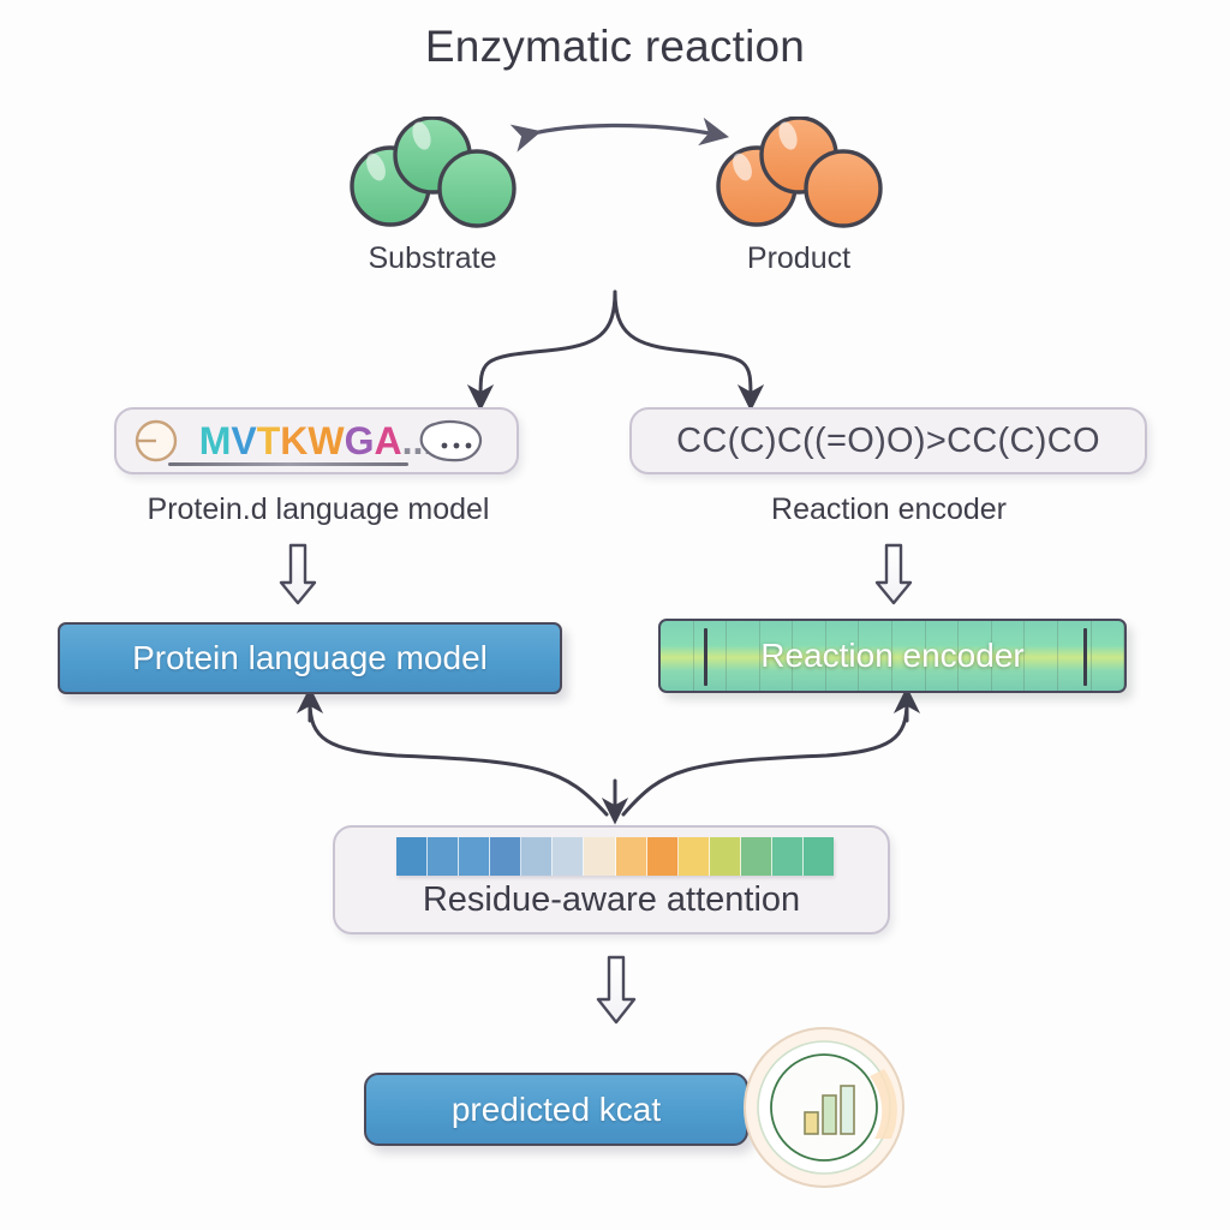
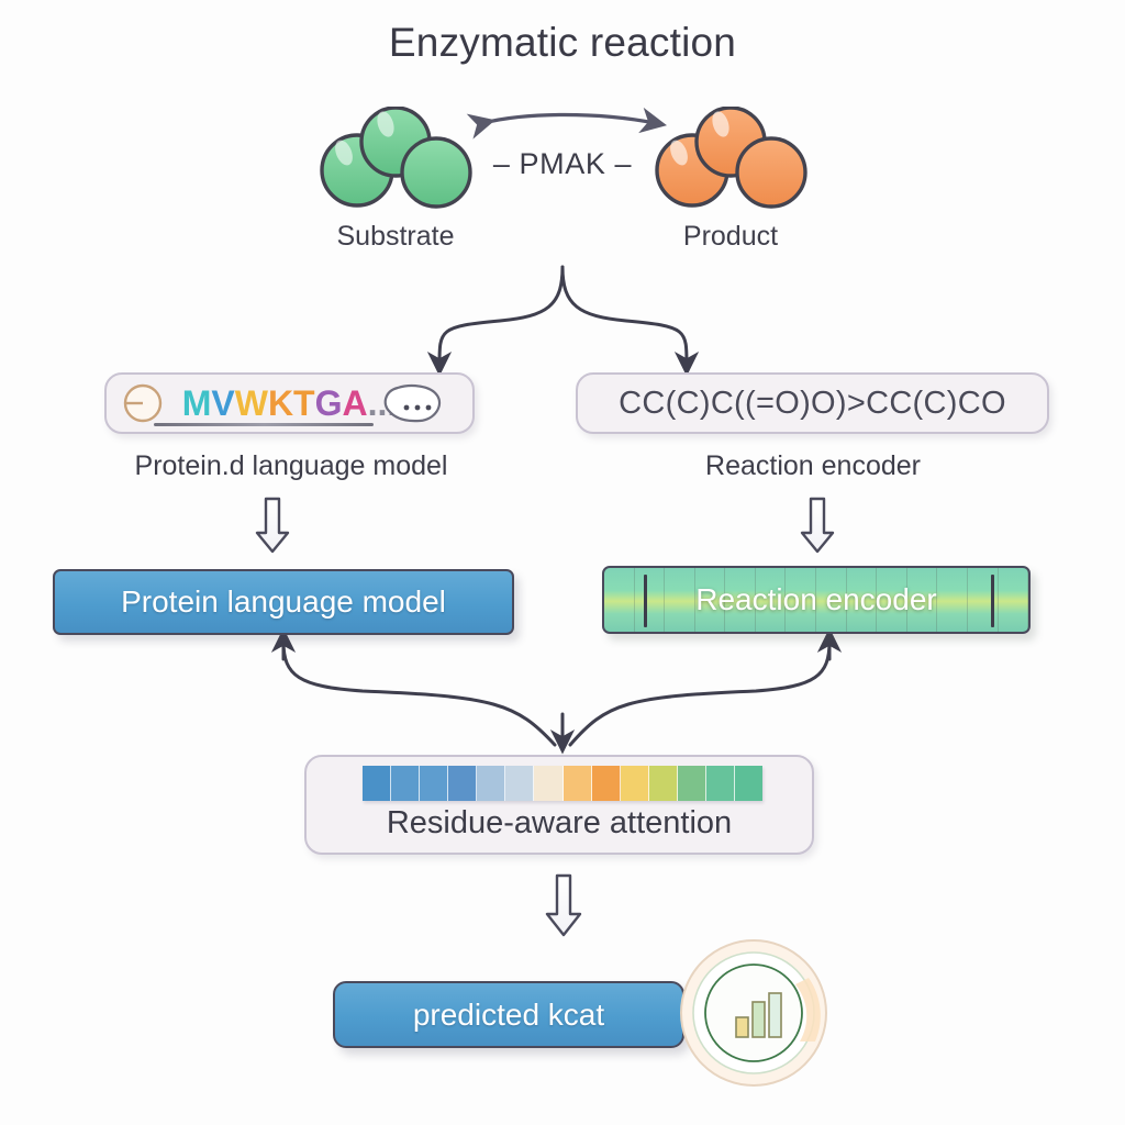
  Enzymatic reaction
  Substrate
  Product
+ – PMAK –
  M
  V
- T
+ W
  K
- W
+ T
  G
  A
  .
  .
  CC(C)C((=O)O)>CC(C)CO
  Protein.d language model
  Reaction encoder
  Protein language model
  Reaction encoder
  Residue-aware attention
  predicted kcat
